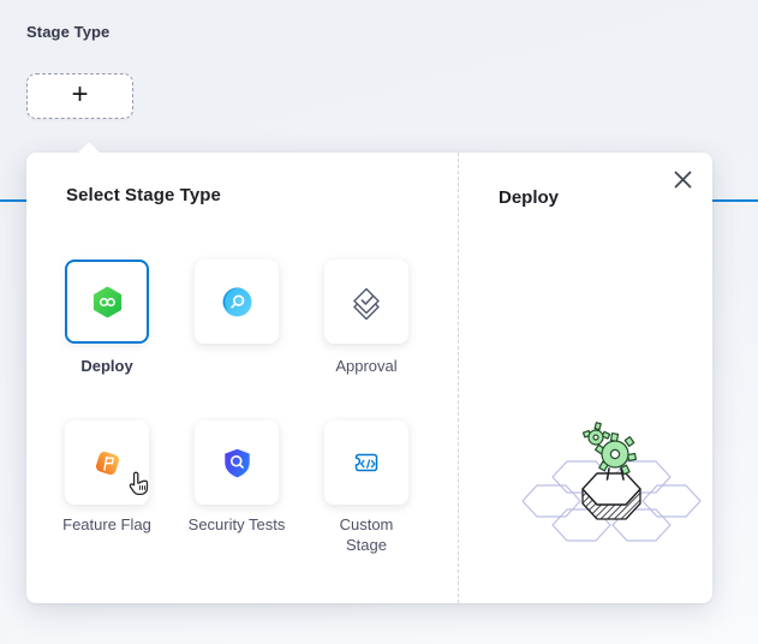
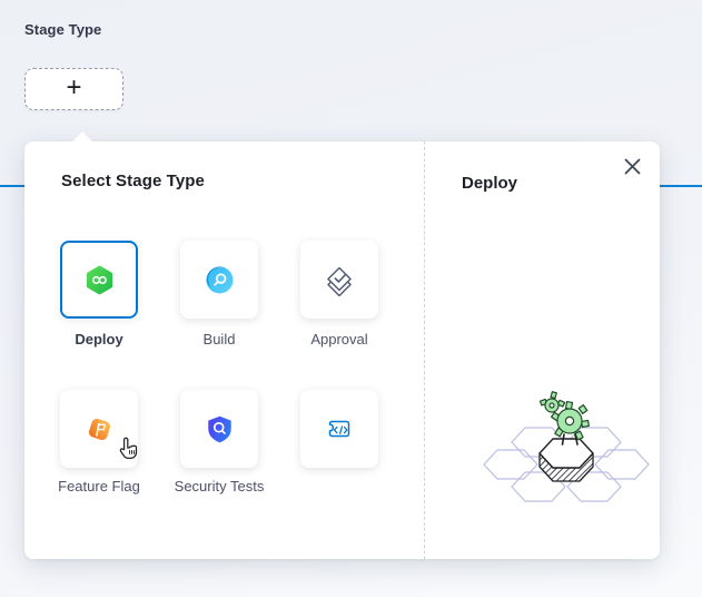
  Stage Type
  +
  Select Stage Type
  Deploy
+ Build
  Approval
  Feature Flag
  Security Tests
- Custom Stage
  Deploy
